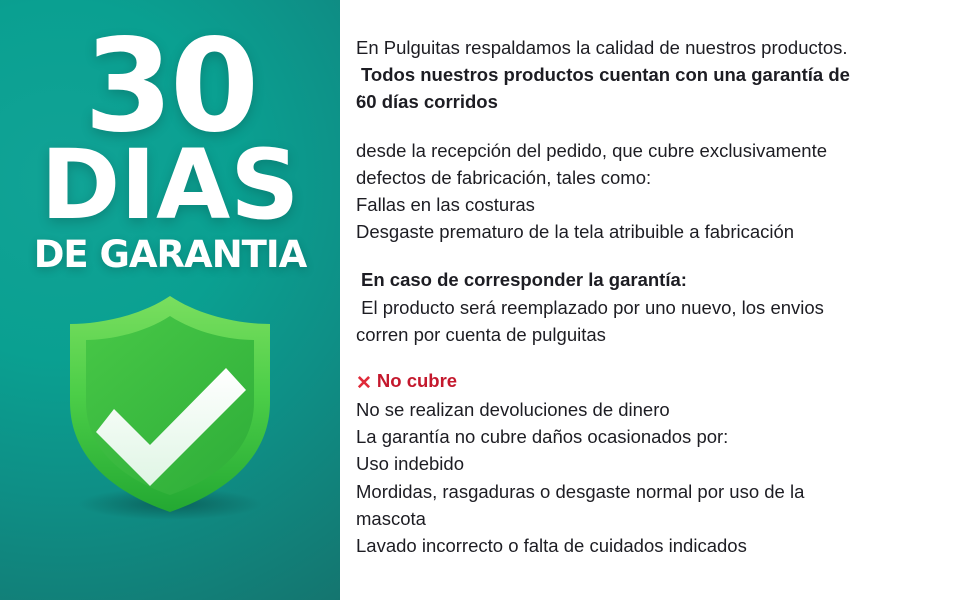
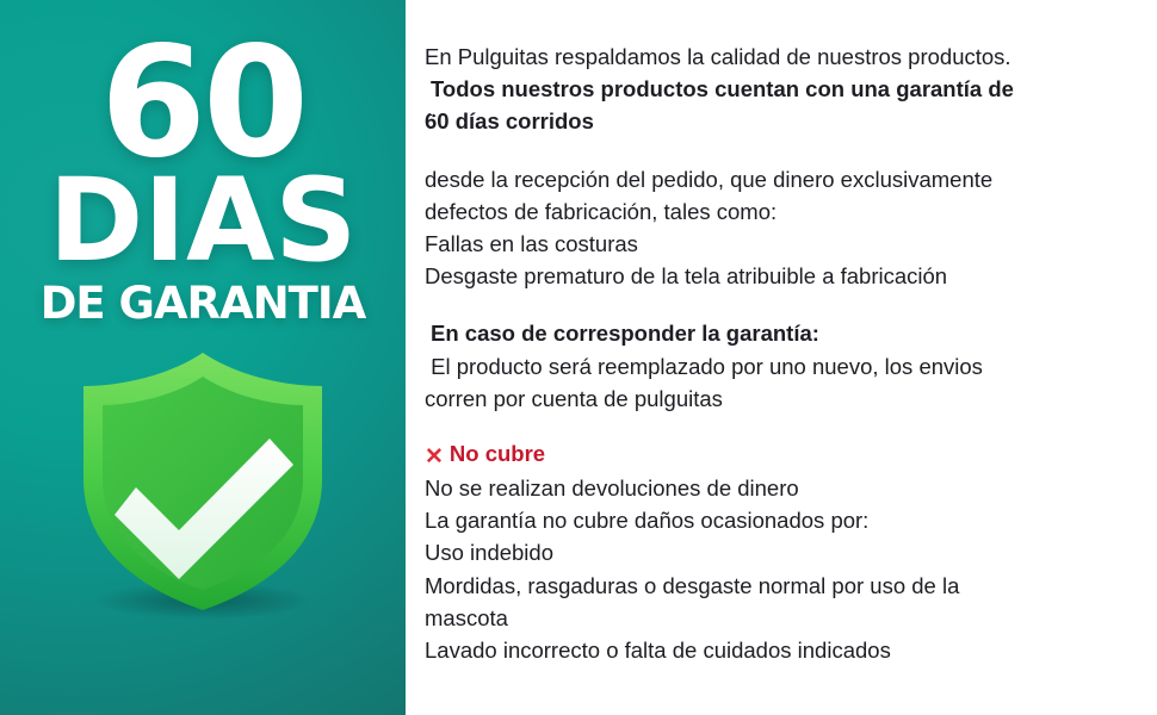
- 30
+ 60
  DIAS
  DE GARANTIA
  En Pulguitas respaldamos la calidad de nuestros productos.
  Todos nuestros productos cuentan con una garantía de
  60 días corridos
- desde la recepción del pedido, que cubre exclusivamente
+ desde la recepción del pedido, que dinero exclusivamente
  defectos de fabricación, tales como:
  Fallas en las costuras
  Desgaste prematuro de la tela atribuible a fabricación
  En caso de corresponder la garantía:
  El producto será reemplazado por uno nuevo, los envios
  corren por cuenta de pulguitas
  ✕ No cubre
  No se realizan devoluciones de dinero
  La garantía no cubre daños ocasionados por:
  Uso indebido
  Mordidas, rasgaduras o desgaste normal por uso de la
  mascota
  Lavado incorrecto o falta de cuidados indicados
